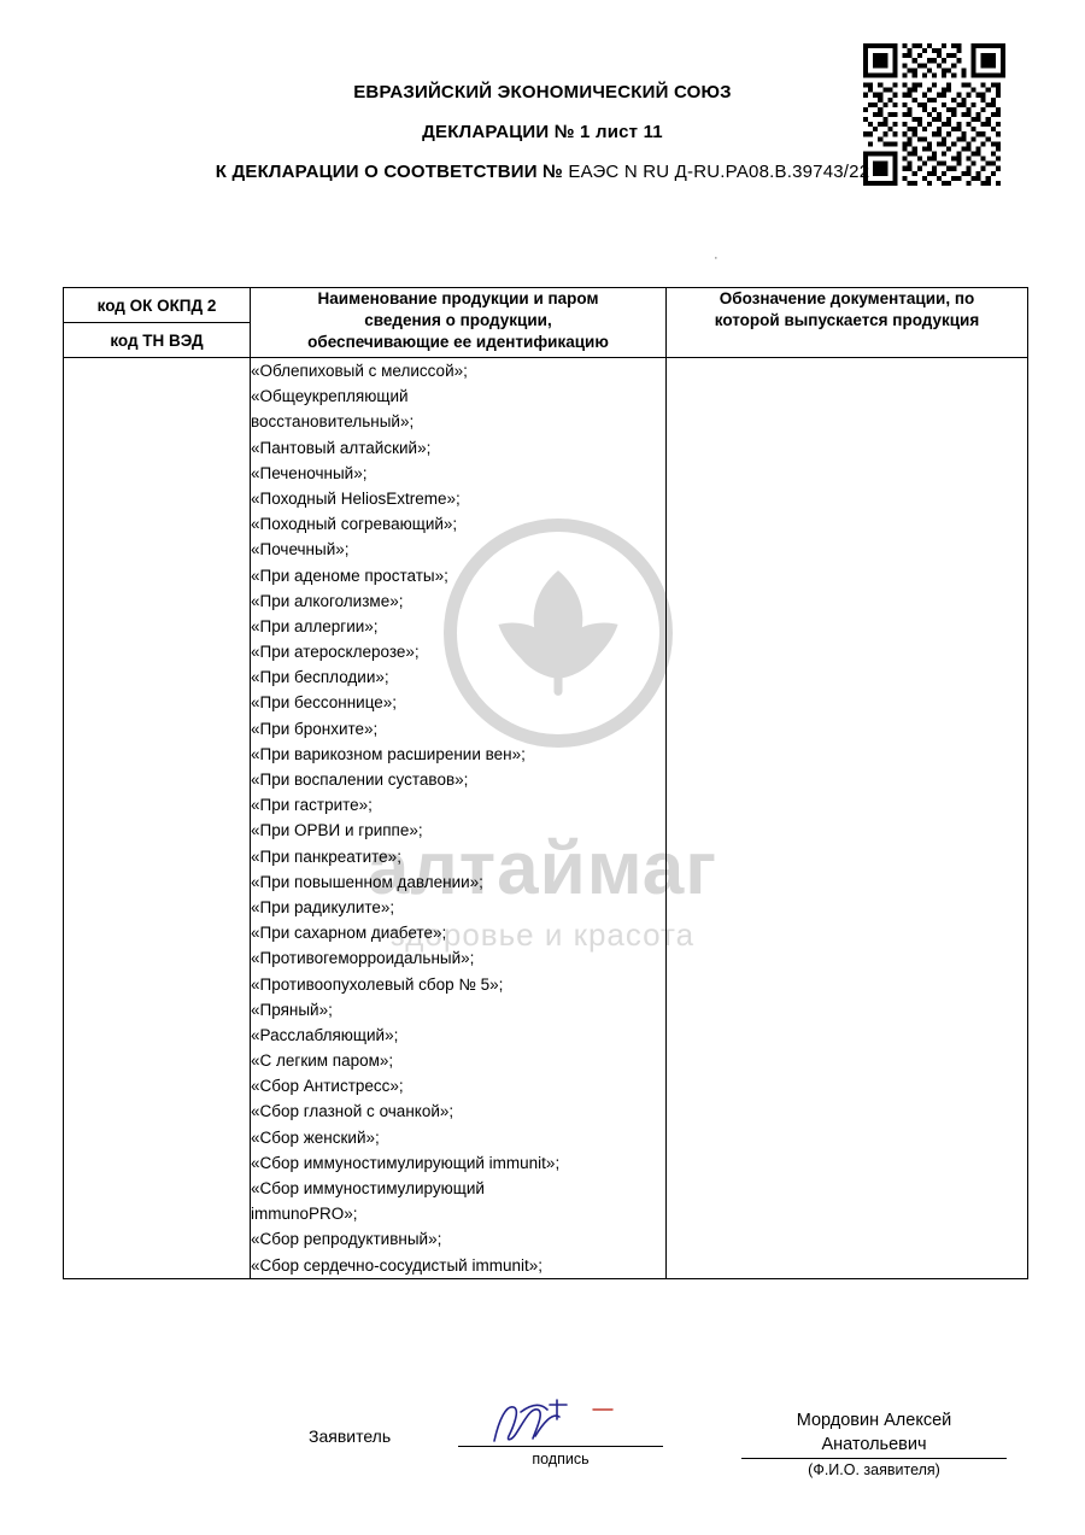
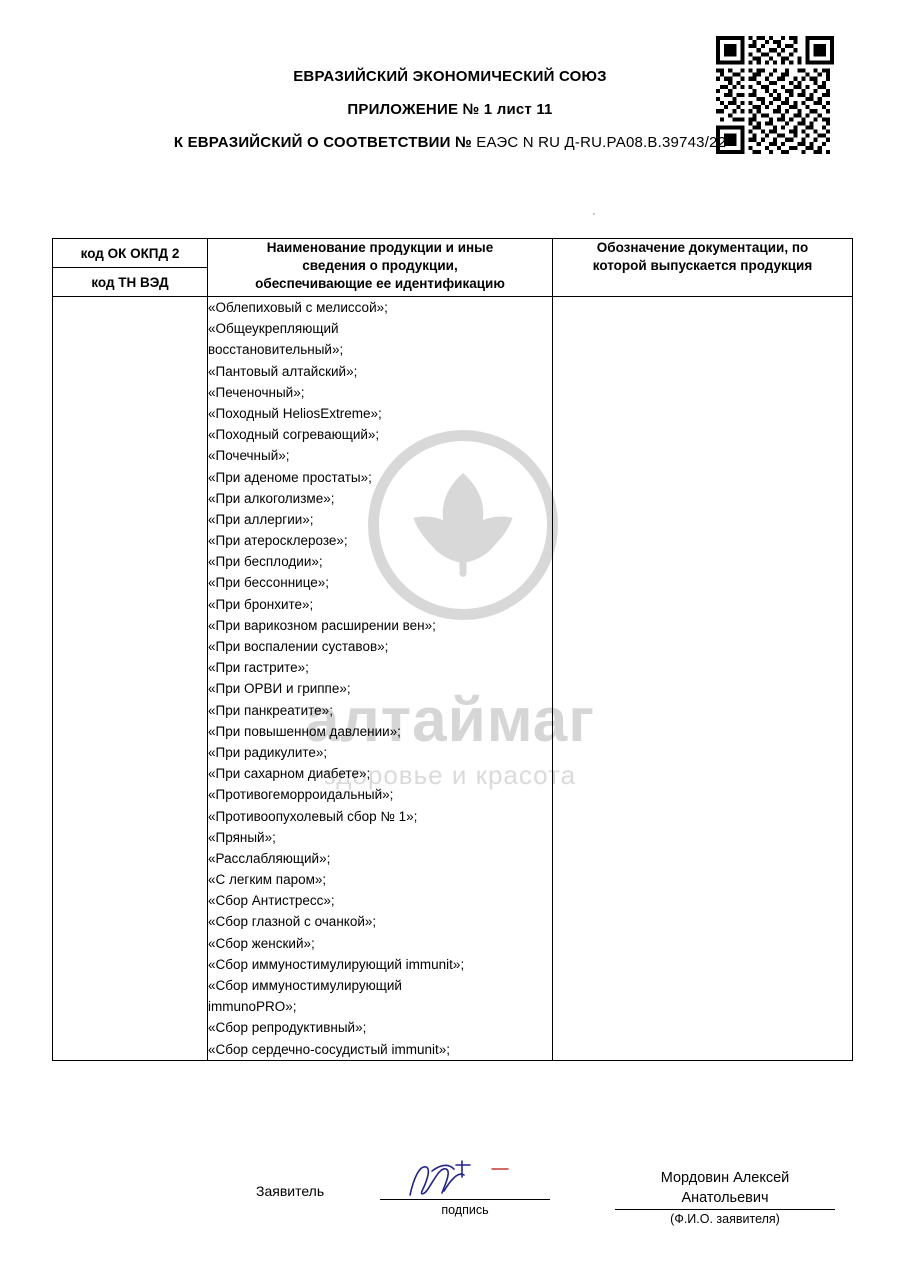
  ЕВРАЗИЙСКИЙ ЭКОНОМИЧЕСКИЙ СОЮЗ
- ДЕКЛАРАЦИИ № 1 лист 11
+ ПРИЛОЖЕНИЕ № 1 лист 11
- К ДЕКЛАРАЦИИ О СООТВЕТСТВИИ № ЕАЭС N RU Д-RU.РА08.В.39743/22
+ К ЕВРАЗИЙСКИЙ О СООТВЕТСТВИИ № ЕАЭС N RU Д-RU.РА08.В.39743/22
  ·
  алтаймаг
  здоровье и красота
- код ОК ОКПД 2 код ТН ВЭД	Наименование продукции и паром сведения о продукции, обеспечивающие ее идентификацию	Обозначение документации, по которой выпускается продукция
+ код ОК ОКПД 2 код ТН ВЭД	Наименование продукции и иные сведения о продукции, обеспечивающие ее идентификацию	Обозначение документации, по которой выпускается продукция
- 	«Облепиховый с мелиссой»;«Общеукрепляющий восстановительный»;«Пантовый алтайский»;«Печеночный»;«Походный HeliosExtreme»;«Походный согревающий»;«Почечный»;«При аденоме простаты»;«При алкоголизме»;«При аллергии»;«При атеросклерозе»;«При бесплодии»;«При бессоннице»;«При бронхите»;«При варикозном расширении вен»;«При воспалении суставов»;«При гастрите»;«При ОРВИ и гриппе»;«При панкреатите»;«При повышенном давлении»;«При радикулите»;«При сахарном диабете»;«Противогеморроидальный»;«Противоопухолевый сбор № 5»;«Пряный»;«Расслабляющий»;«С легким паром»;«Сбор Антистресс»;«Сбор глазной с очанкой»;«Сбор женский»;«Сбор иммуностимулирующий immunit»;«Сбор иммуностимулирующий immunoPRO»;«Сбор репродуктивный»;«Сбор сердечно-сосудистый immunit»;
+ 	«Облепиховый с мелиссой»;«Общеукрепляющий восстановительный»;«Пантовый алтайский»;«Печеночный»;«Походный HeliosExtreme»;«Походный согревающий»;«Почечный»;«При аденоме простаты»;«При алкоголизме»;«При аллергии»;«При атеросклерозе»;«При бесплодии»;«При бессоннице»;«При бронхите»;«При варикозном расширении вен»;«При воспалении суставов»;«При гастрите»;«При ОРВИ и гриппе»;«При панкреатите»;«При повышенном давлении»;«При радикулите»;«При сахарном диабете»;«Противогеморроидальный»;«Противоопухолевый сбор № 1»;«Пряный»;«Расслабляющий»;«С легким паром»;«Сбор Антистресс»;«Сбор глазной с очанкой»;«Сбор женский»;«Сбор иммуностимулирующий immunit»;«Сбор иммуностимулирующий immunoPRO»;«Сбор репродуктивный»;«Сбор сердечно-сосудистый immunit»;
  Заявитель
  подпись
  Мордовин Алексей
  Анатольевич
  (Ф.И.О. заявителя)
